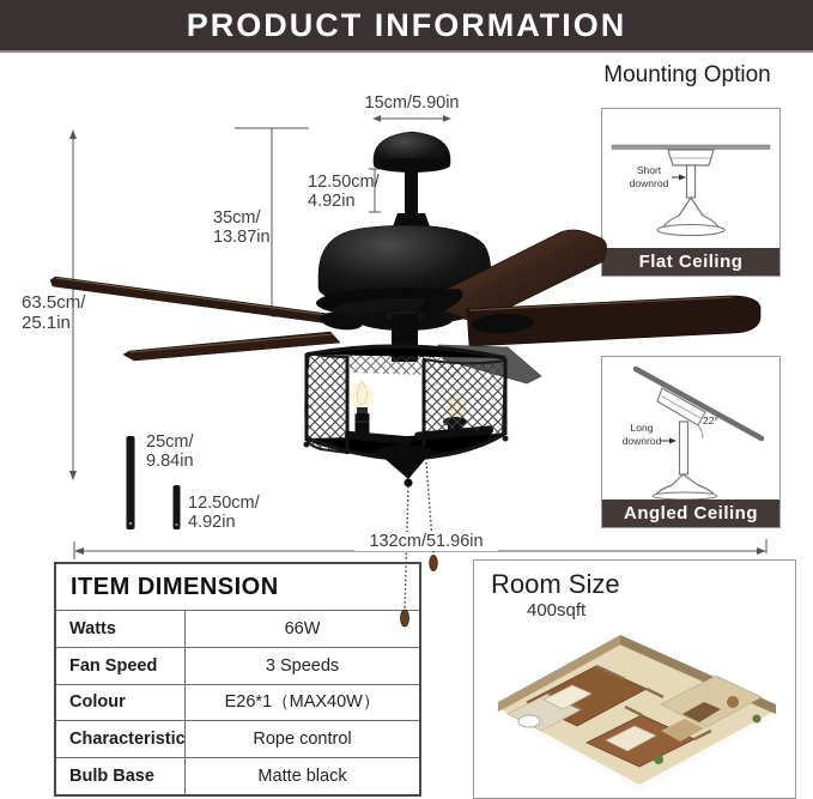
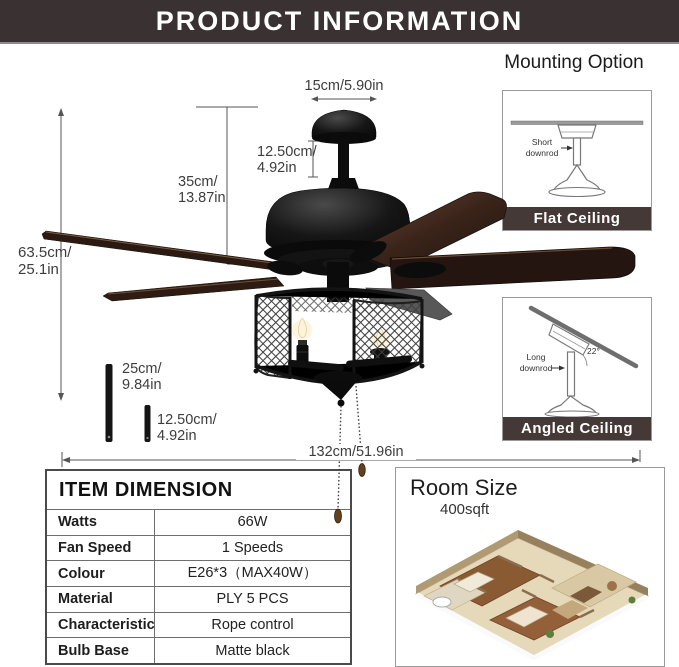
  PRODUCT INFORMATION
  Mounting Option
  Short
  downrod
  Flat Ceiling
  Long
  downrod
  22°
  Angled Ceiling
  ITEM DIMENSION
  Watts
  66W
  Fan Speed
- 3 Speeds
+ 1 Speeds
  Colour
- E26*1（MAX40W）
+ E26*3（MAX40W）
+ Material
+ PLY 5 PCS
  Characteristic
  Rope control
  Bulb Base
  Matte black
  Room Size
  400sqft
  15cm/5.90in
  12.50cm/
  4.92in
  35cm/
  13.87in
  63.5cm/
  25.1in
  25cm/
  9.84in
  12.50cm/
  4.92in
  132cm/51.96in
